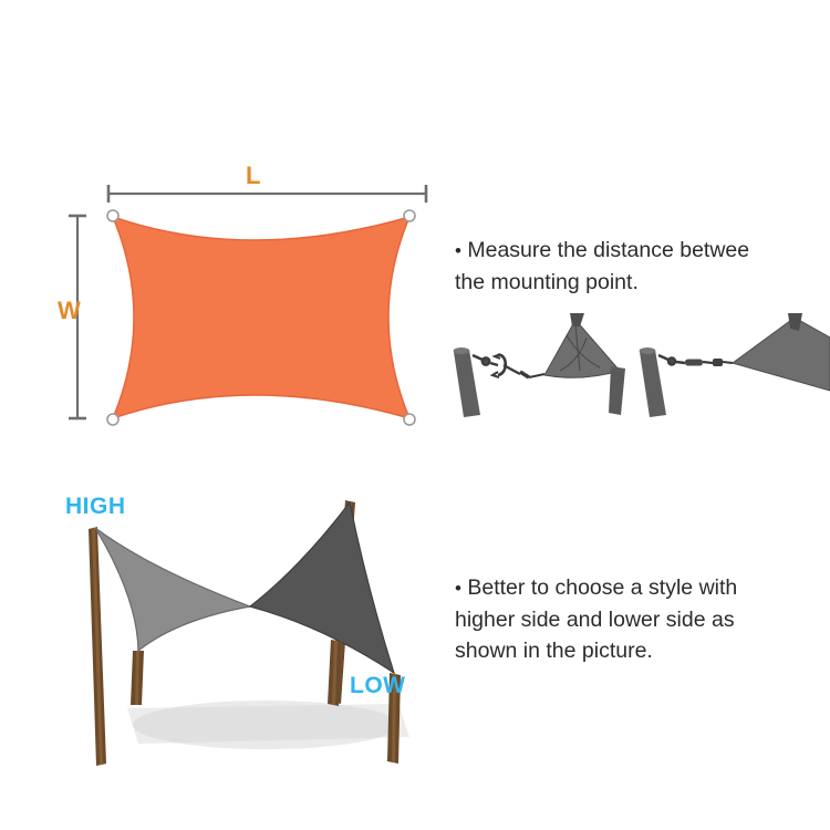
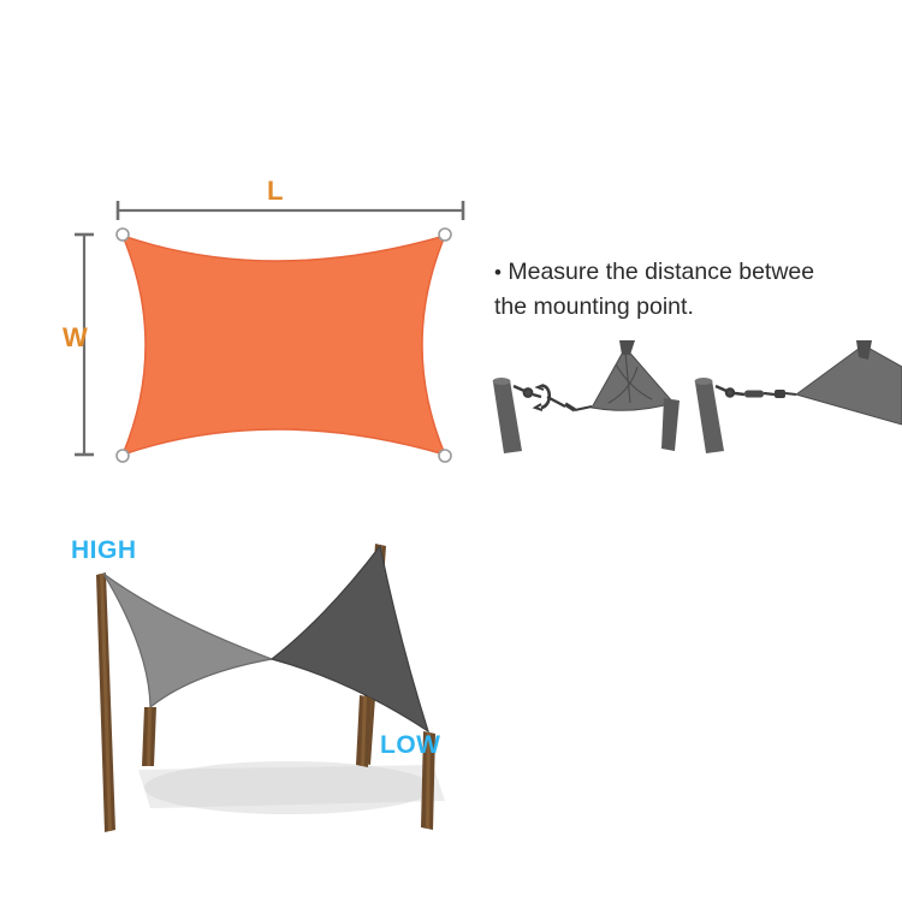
  L
  W
  • Measure the distance betwee
  the mounting point.
  HIGH
  LOW
- • Better to choose a style with
- higher side and lower side as
- shown in the picture.
